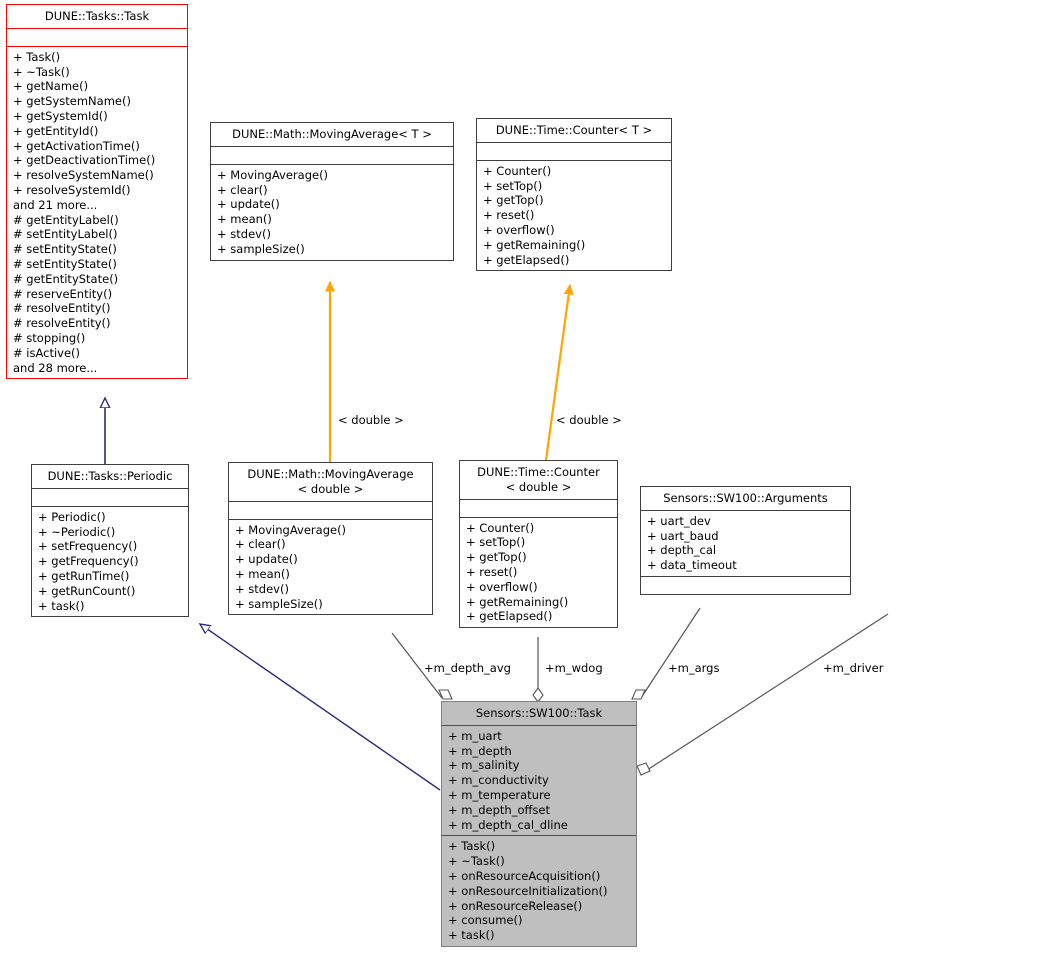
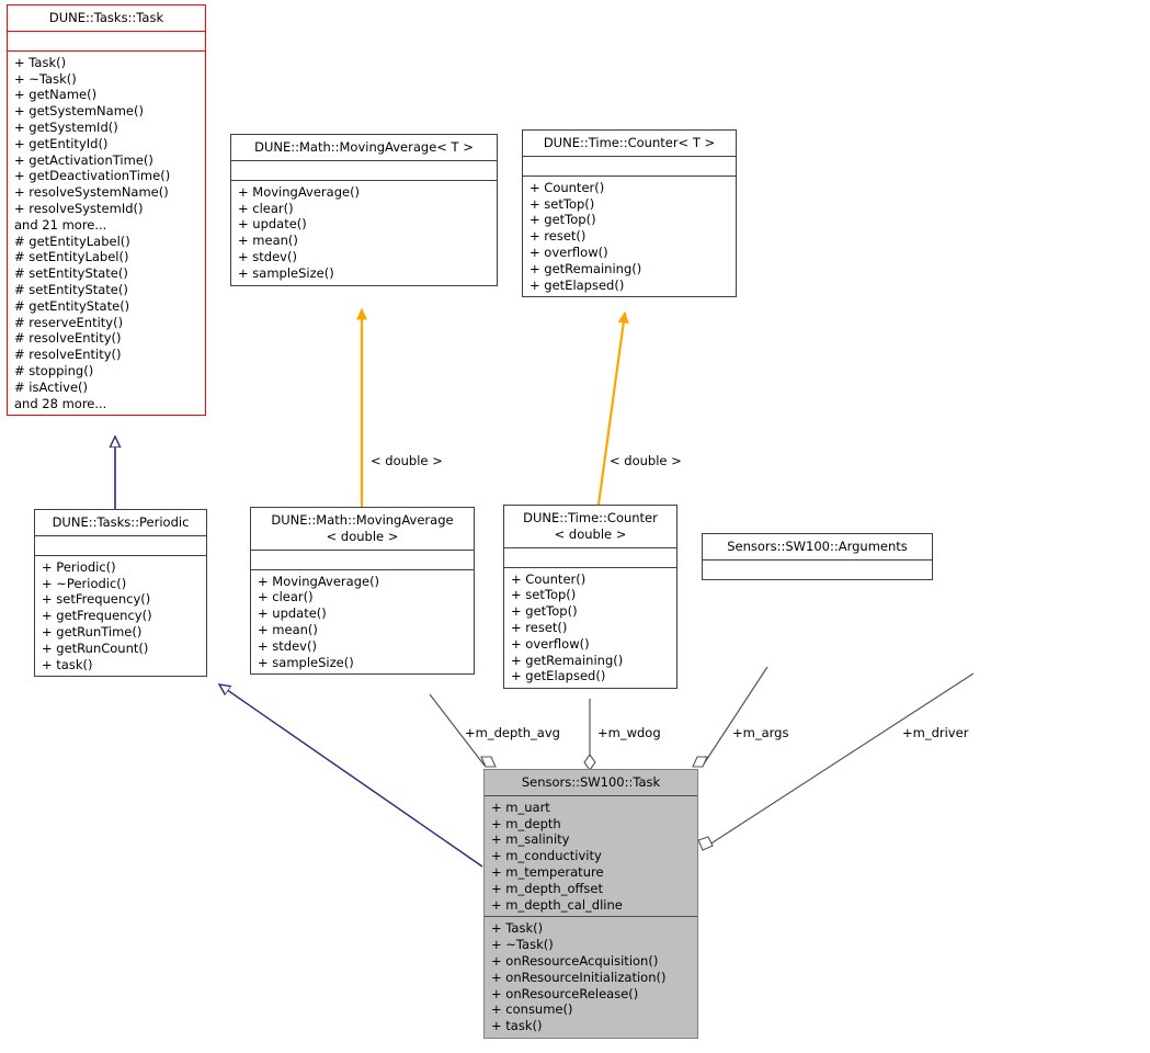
  DUNE::Tasks::Task
  + Task()
  + ~Task()
  + getName()
  + getSystemName()
  + getSystemId()
  + getEntityId()
  + getActivationTime()
  + getDeactivationTime()
  + resolveSystemName()
  + resolveSystemId()
  and 21 more...
  # getEntityLabel()
  # setEntityLabel()
  # setEntityState()
  # setEntityState()
  # getEntityState()
  # reserveEntity()
  # resolveEntity()
  # resolveEntity()
  # stopping()
  # isActive()
  and 28 more...
  DUNE::Math::MovingAverage< T >
  + MovingAverage()
  + clear()
  + update()
  + mean()
  + stdev()
  + sampleSize()
  DUNE::Time::Counter< T >
  + Counter()
  + setTop()
  + getTop()
  + reset()
  + overflow()
  + getRemaining()
  + getElapsed()
  DUNE::Tasks::Periodic
  + Periodic()
  + ~Periodic()
  + setFrequency()
  + getFrequency()
  + getRunTime()
  + getRunCount()
  + task()
  DUNE::Math::MovingAverage
  < double >
  + MovingAverage()
  + clear()
  + update()
  + mean()
  + stdev()
  + sampleSize()
  DUNE::Time::Counter
  < double >
  + Counter()
  + setTop()
  + getTop()
  + reset()
  + overflow()
  + getRemaining()
  + getElapsed()
  Sensors::SW100::Arguments
- + uart_dev
- + uart_baud
- + depth_cal
- + data_timeout
  Sensors::SW100::Task
  + m_uart
  + m_depth
  + m_salinity
  + m_conductivity
  + m_temperature
  + m_depth_offset
  + m_depth_cal_dline
  + Task()
  + ~Task()
  + onResourceAcquisition()
  + onResourceInitialization()
  + onResourceRelease()
  + consume()
  + task()
  < double >
  < double >
  +m_depth_avg
  +m_wdog
  +m_args
  +m_driver
